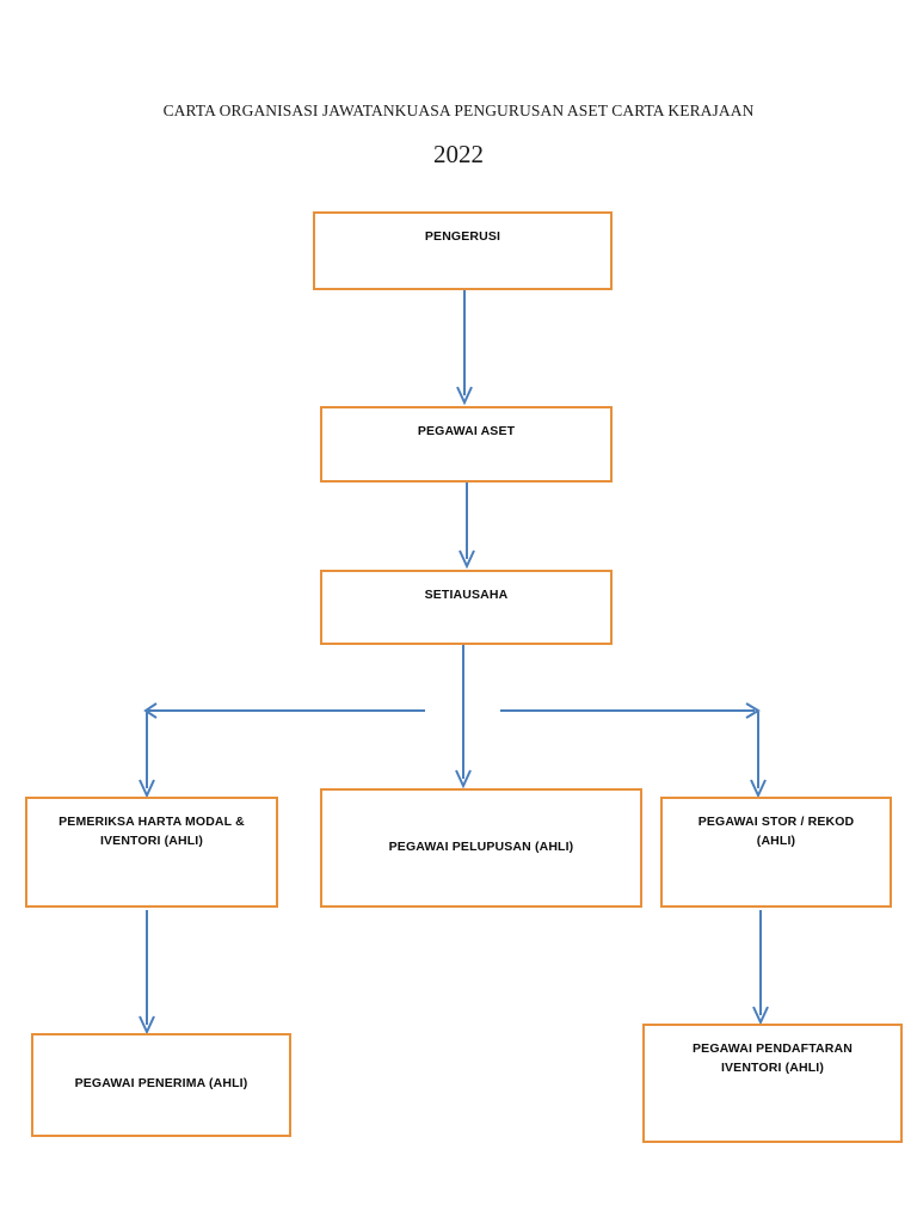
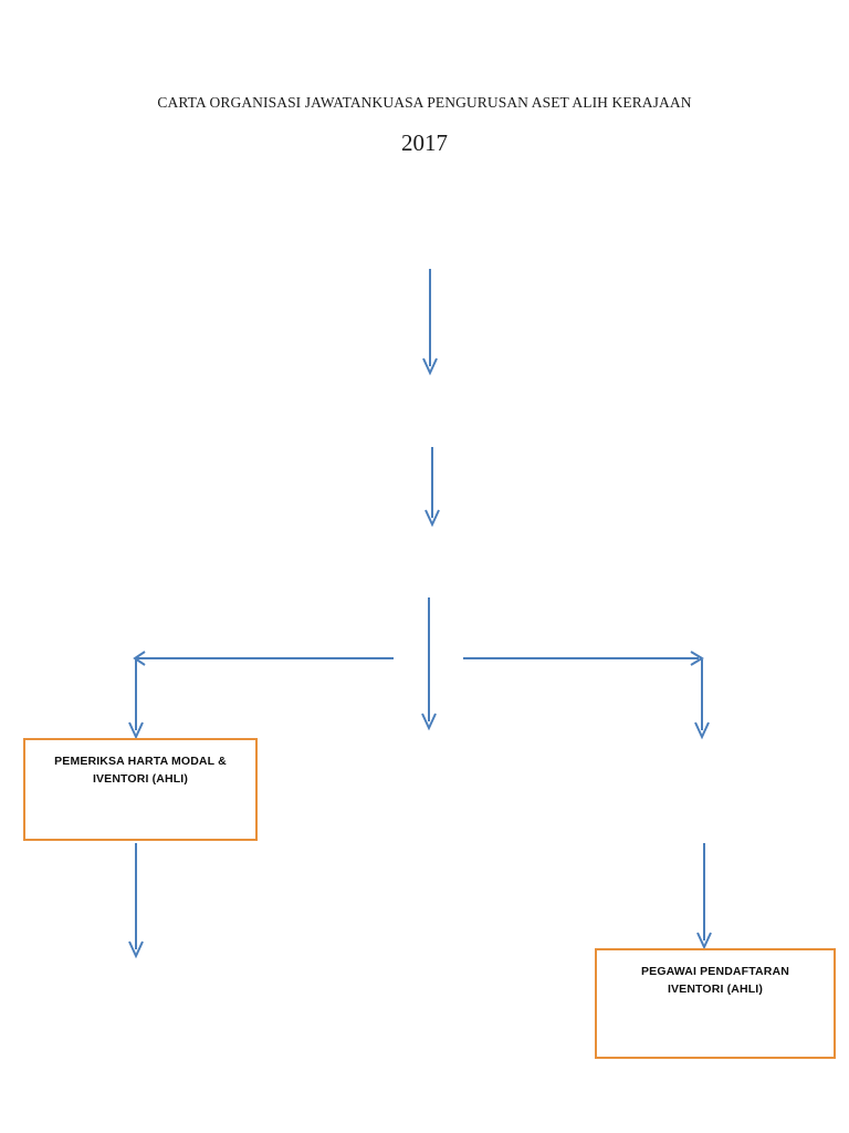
- CARTA ORGANISASI JAWATANKUASA PENGURUSAN ASET CARTA KERAJAAN
+ CARTA ORGANISASI JAWATANKUASA PENGURUSAN ASET ALIH KERAJAAN
- 2022
+ 2017
- PENGERUSI
- PEGAWAI ASET
- SETIAUSAHA
  PEMERIKSA HARTA MODAL &
  IVENTORI (AHLI)
- PEGAWAI PELUPUSAN (AHLI)
- PEGAWAI STOR / REKOD
- (AHLI)
- PEGAWAI PENERIMA (AHLI)
  PEGAWAI PENDAFTARAN
  IVENTORI (AHLI)
